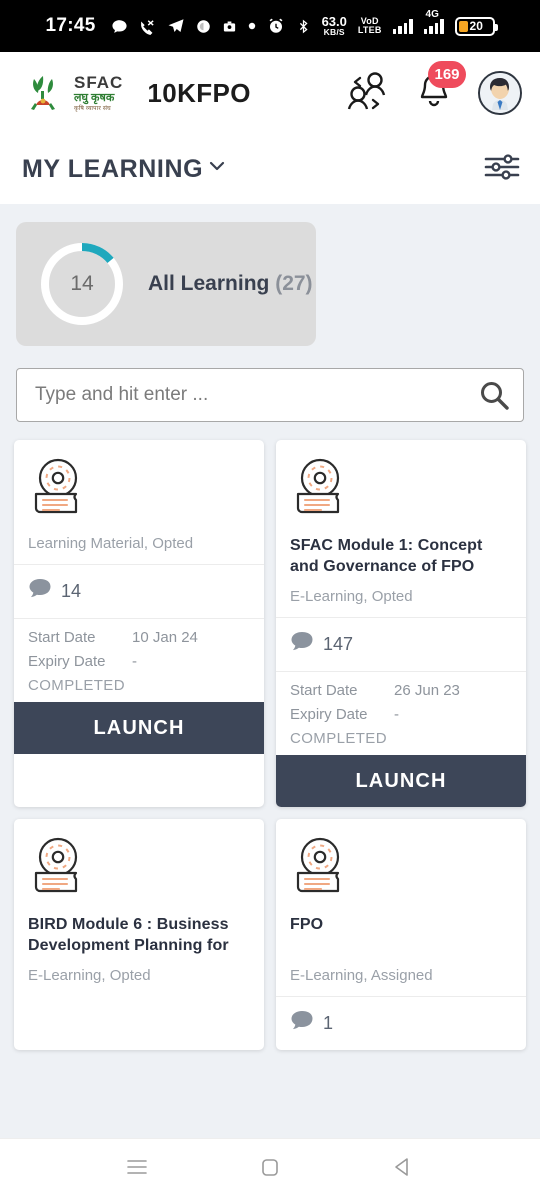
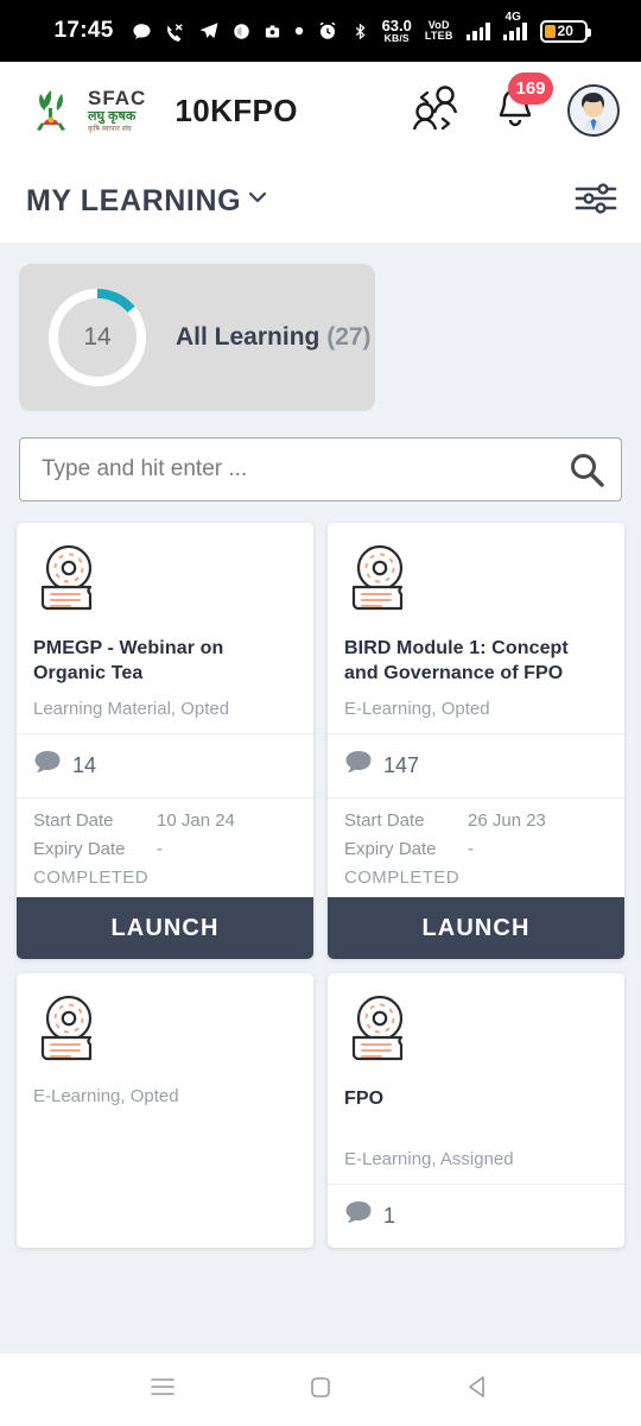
  17:45
  63.0
  KB/S
  VoD
  LTEB
  4G
  20
  SFAC
  लघु कृषक
  10KFPO
  169
  MY LEARNING
  14
  All Learning (27)
  Type and hit enter ...
+ PMEGP - Webinar on Organic Tea
  Learning Material, Opted
  14
  Start Date
  10 Jan 24
  Expiry Date
  -
  COMPLETED
  LAUNCH
- SFAC Module 1: Concept and Governance of FPO
+ BIRD Module 1: Concept and Governance of FPO
  E-Learning, Opted
  147
  Start Date
  26 Jun 23
  Expiry Date
  -
  COMPLETED
  LAUNCH
- BIRD Module 6 : Business Development Planning for
  E-Learning, Opted
  FPO
  E-Learning, Assigned
  1
